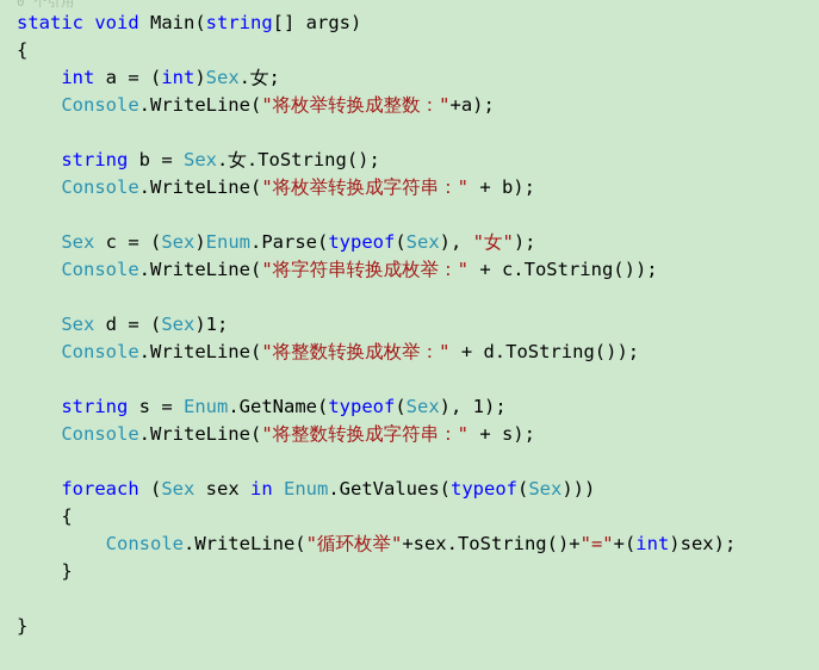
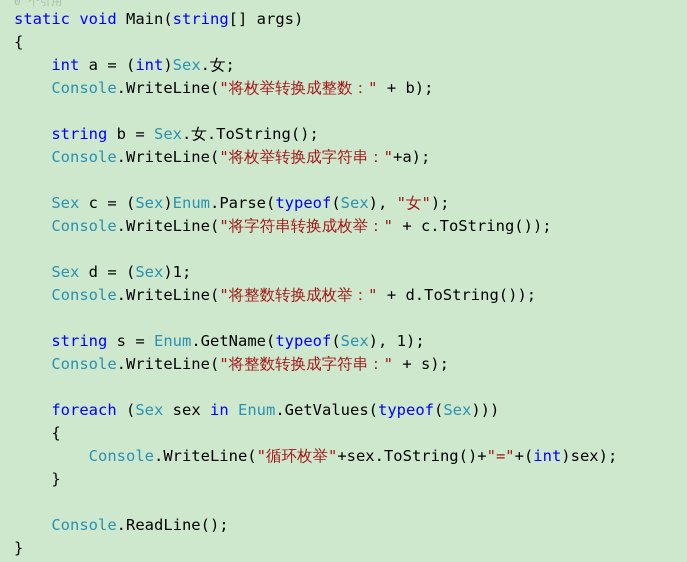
  0 个引用
  static void Main(string[] args)
  {
  int a = (int)Sex.女;
- Console.WriteLine("将枚举转换成整数："+a);
+ Console.WriteLine("将枚举转换成整数：" + b);
  string b = Sex.女.ToString();
- Console.WriteLine("将枚举转换成字符串：" + b);
+ Console.WriteLine("将枚举转换成字符串："+a);
  Sex c = (Sex)Enum.Parse(typeof(Sex), "女");
  Console.WriteLine("将字符串转换成枚举：" + c.ToString());
  Sex d = (Sex)1;
  Console.WriteLine("将整数转换成枚举：" + d.ToString());
  string s = Enum.GetName(typeof(Sex), 1);
  Console.WriteLine("将整数转换成字符串：" + s);
  foreach (Sex sex in Enum.GetValues(typeof(Sex)))
  {
  Console.WriteLine("循环枚举"+sex.ToString()+"="+(int)sex);
  }
+ Console.ReadLine();
  }
